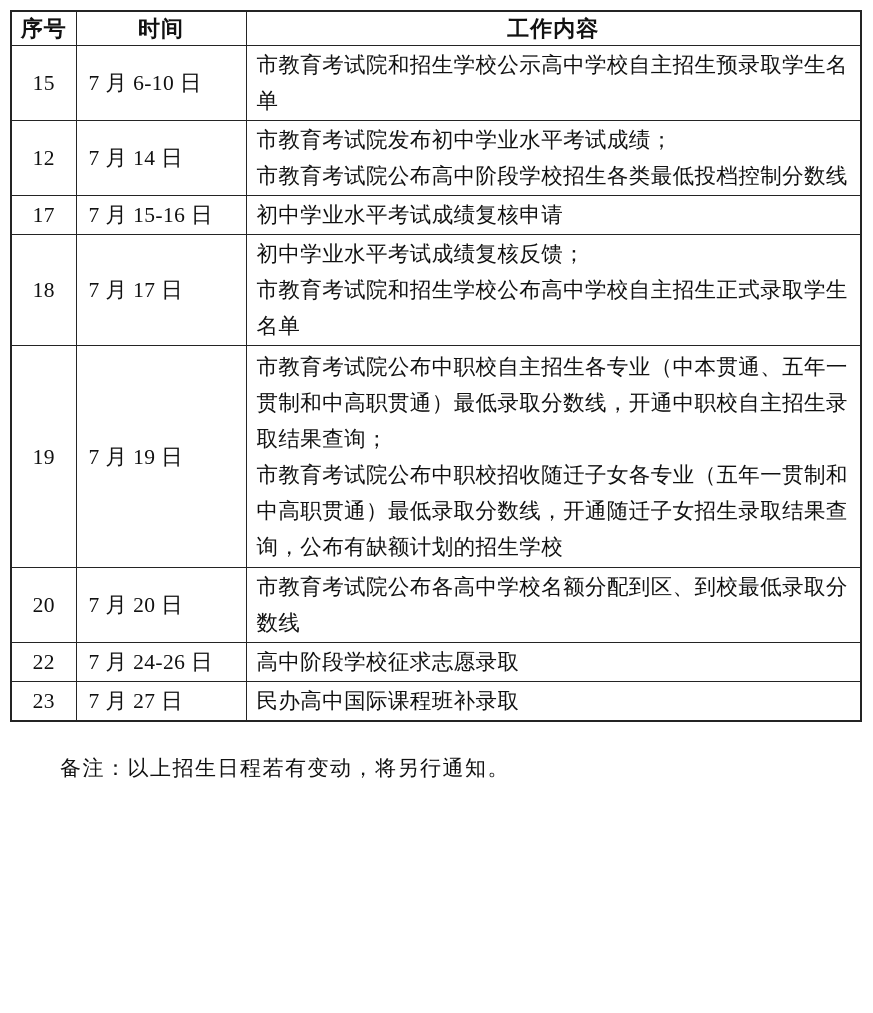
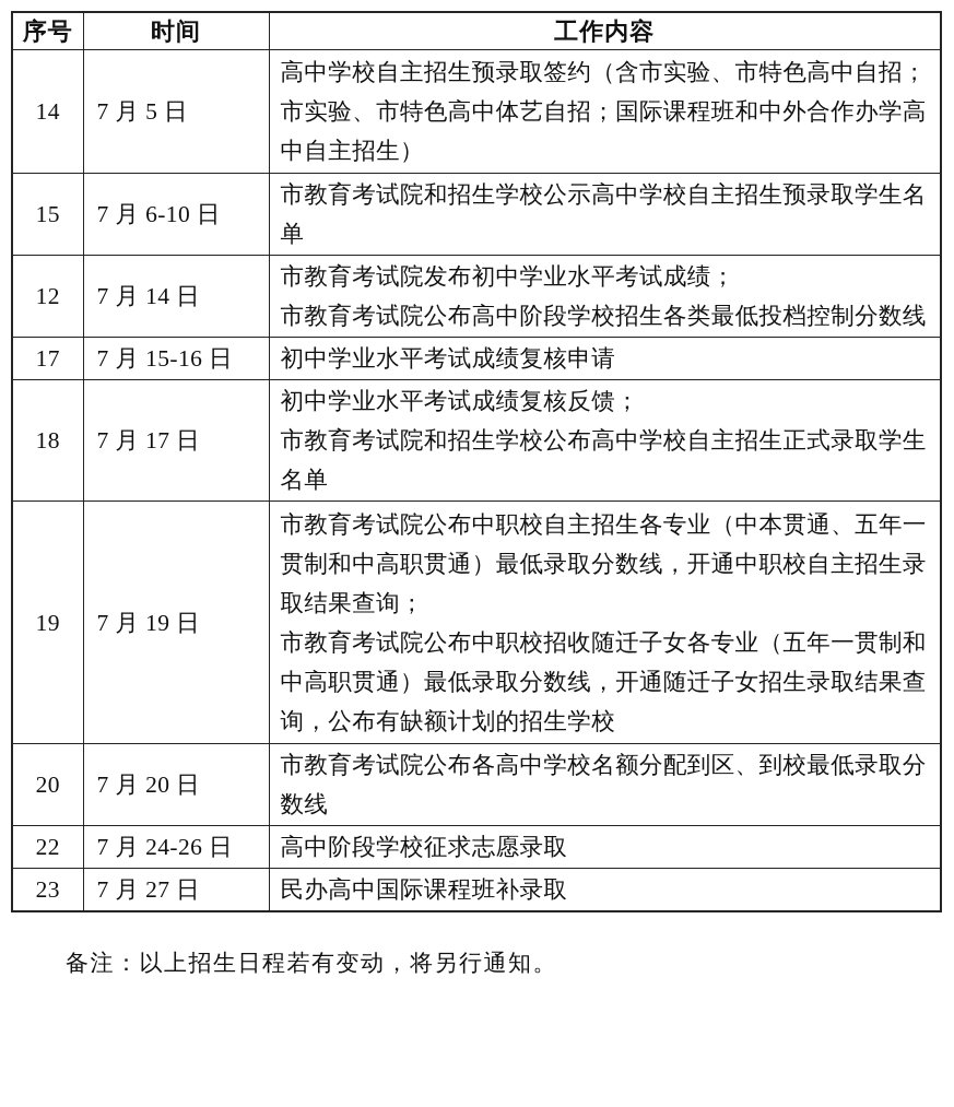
  序号	时间	工作内容
+ 14	7 月 5 日	高中学校自主招生预录取签约（含市实验、市特色高中自招；市实验、市特色高中体艺自招；国际课程班和中外合作办学高中自主招生）
  15	7 月 6-10 日	市教育考试院和招生学校公示高中学校自主招生预录取学生名单
  12	7 月 14 日	市教育考试院发布初中学业水平考试成绩；市教育考试院公布高中阶段学校招生各类最低投档控制分数线
  17	7 月 15-16 日	初中学业水平考试成绩复核申请
  18	7 月 17 日	初中学业水平考试成绩复核反馈；市教育考试院和招生学校公布高中学校自主招生正式录取学生名单
  19	7 月 19 日	市教育考试院公布中职校自主招生各专业（中本贯通、五年一贯制和中高职贯通）最低录取分数线，开通中职校自主招生录取结果查询；市教育考试院公布中职校招收随迁子女各专业（五年一贯制和中高职贯通）最低录取分数线，开通随迁子女招生录取结果查询，公布有缺额计划的招生学校
  20	7 月 20 日	市教育考试院公布各高中学校名额分配到区、到校最低录取分数线
  22	7 月 24-26 日	高中阶段学校征求志愿录取
  23	7 月 27 日	民办高中国际课程班补录取
  备注：以上招生日程若有变动，将另行通知。
